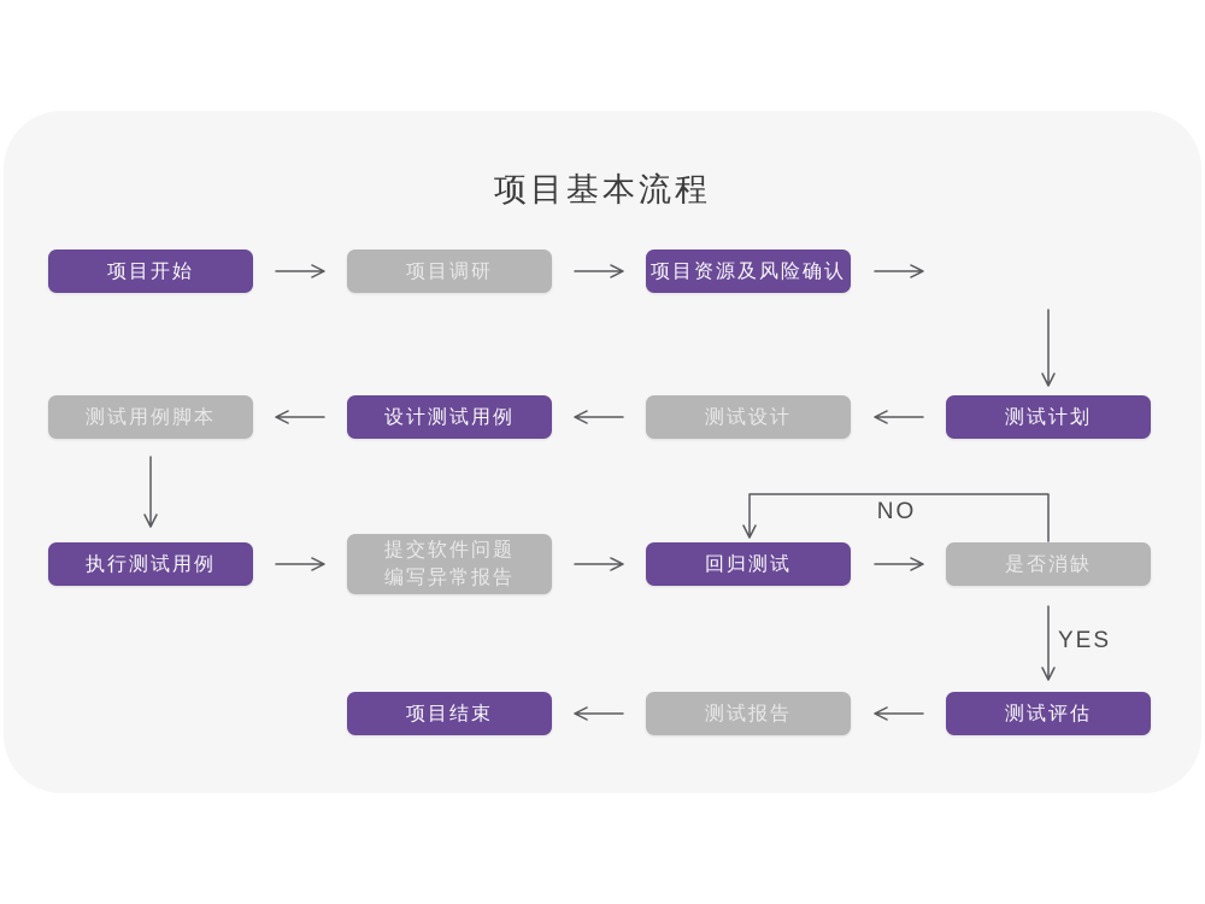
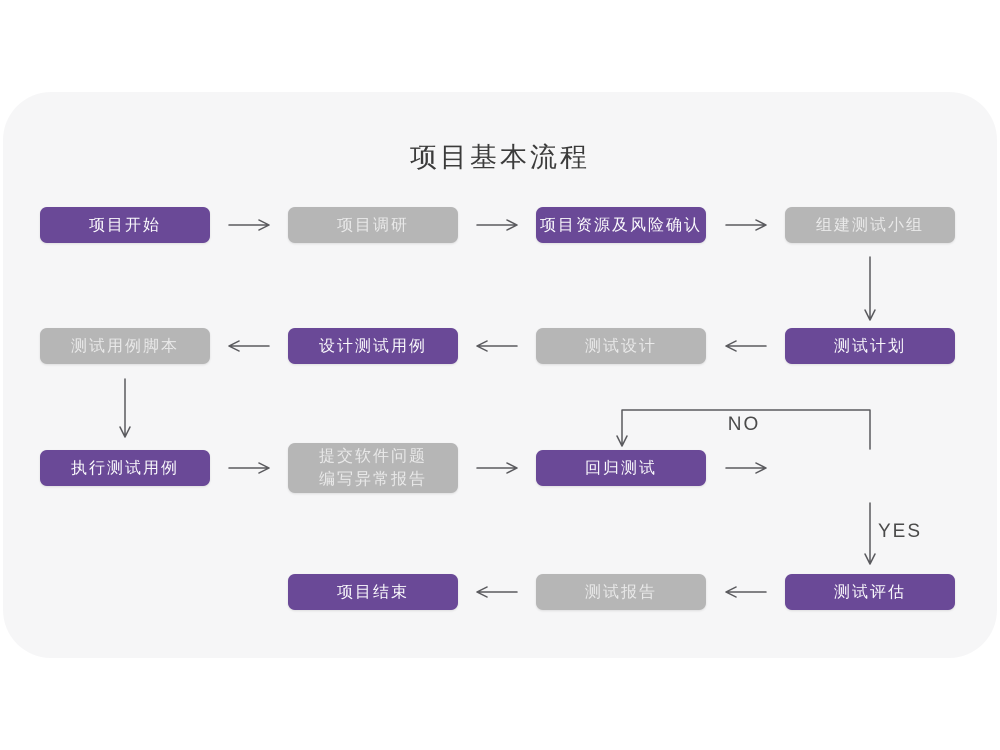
  项目基本流程
  项目开始
  项目调研
  项目资源及风险确认
+ 组建测试小组
  测试用例脚本
  设计测试用例
  测试设计
  测试计划
  执行测试用例
  提交软件问题
  编写异常报告
  回归测试
- 是否消缺
  项目结束
  测试报告
  测试评估
  NO
  YES
